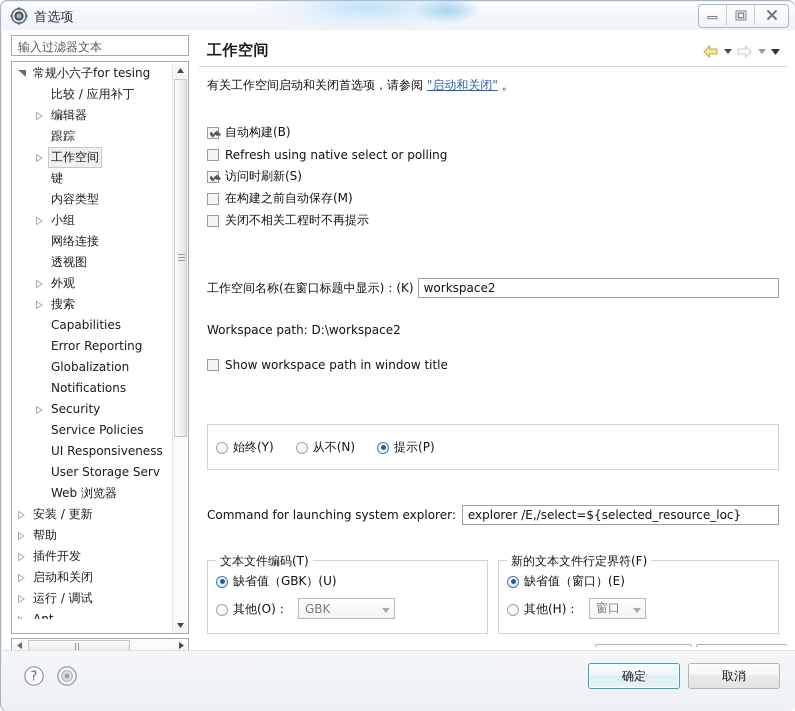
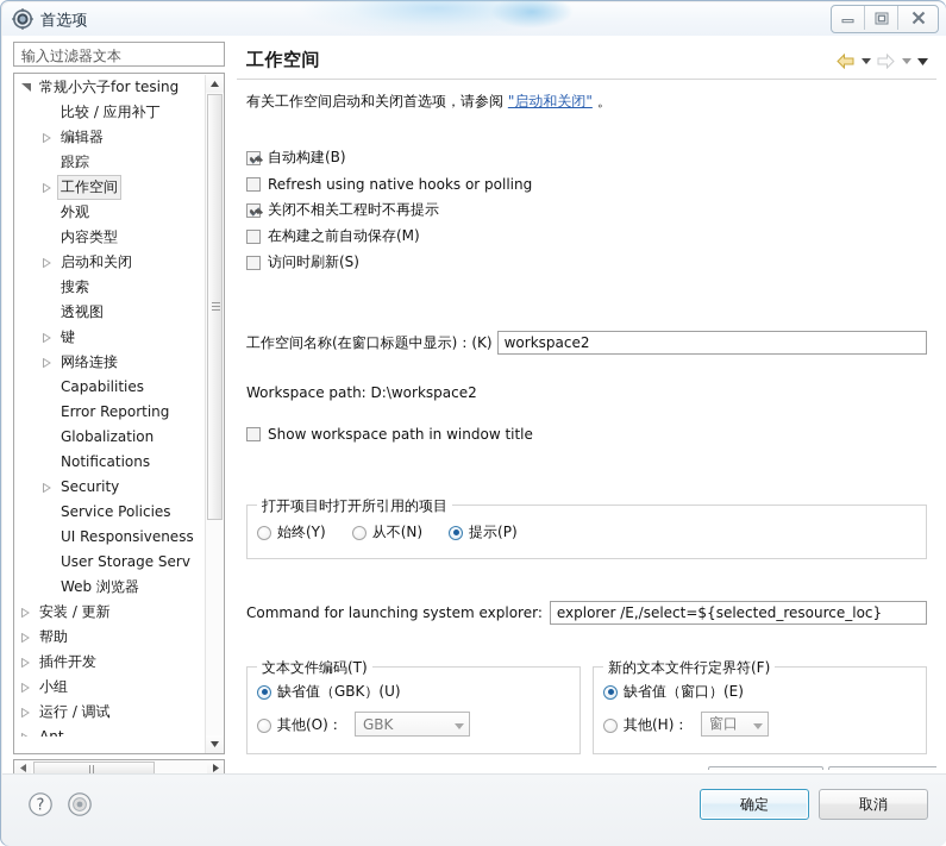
  首选项
  输入过滤器文本
  常规小六子for tesing
  比较 / 应用补丁
  编辑器
  跟踪
  工作空间
- 键
+ 外观
  内容类型
- 小组
+ 启动和关闭
- 网络连接
+ 搜索
  透视图
- 外观
+ 键
- 搜索
+ 网络连接
  Capabilities
  Error Reporting
  Globalization
  Notifications
  Security
  Service Policies
  UI Responsiveness
  User Storage Serv
  Web 浏览器
  安装 / 更新
  帮助
  插件开发
- 启动和关闭
+ 小组
  运行 / 调试
  工作空间
  有关工作空间启动和关闭首选项，请参阅 "启动和关闭" 。
  自动构建(B)
- Refresh using native select or polling
+ Refresh using native hooks or polling
- 访问时刷新(S)
+ 关闭不相关工程时不再提示
  在构建之前自动保存(M)
- 关闭不相关工程时不再提示
+ 访问时刷新(S)
  工作空间名称(在窗口标题中显示)：(K)
  workspace2
  Workspace path: D:\workspace2
  Show workspace path in window title
+ 打开项目时打开所引用的项目
  始终(Y)
  从不(N)
  提示(P)
  Command for launching system explorer:
  explorer /E,/select=${selected_resource_loc}
  文本文件编码(T)
  缺省值（GBK）(U)
  其他(O)：
  GBK
  新的文本文件行定界符(F)
  缺省值（窗口）(E)
  其他(H)：
  窗口
  ?
  确定
  取消
